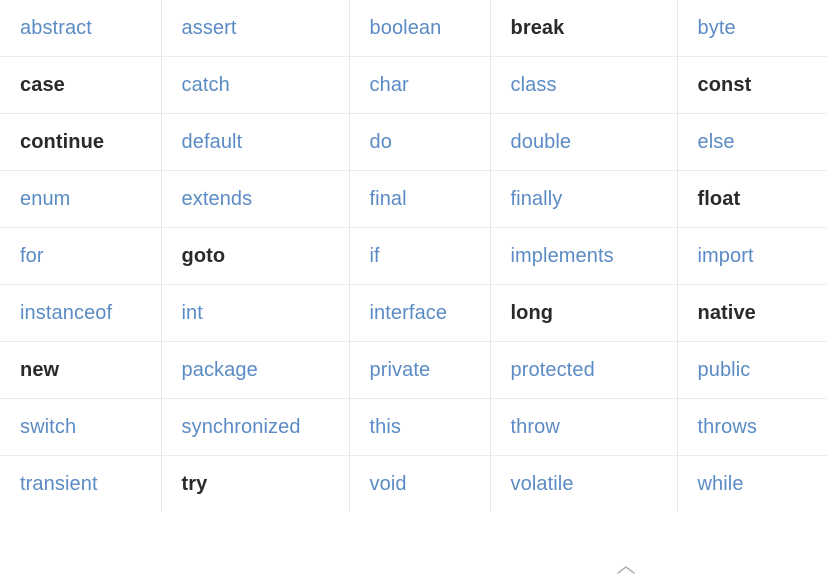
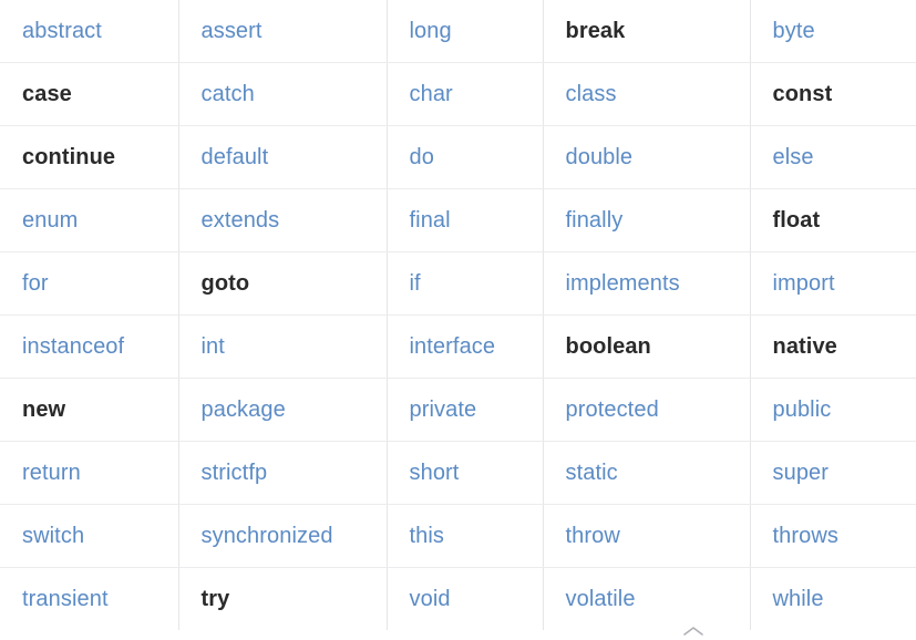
- abstract	assert	boolean	break	byte
+ abstract	assert	long	break	byte
  case	catch	char	class	const
  continue	default	do	double	else
  enum	extends	final	finally	float
  for	goto	if	implements	import
- instanceof	int	interface	long	native
+ instanceof	int	interface	boolean	native
  new	package	private	protected	public
+ return	strictfp	short	static	super
  switch	synchronized	this	throw	throws
  transient	try	void	volatile	while
